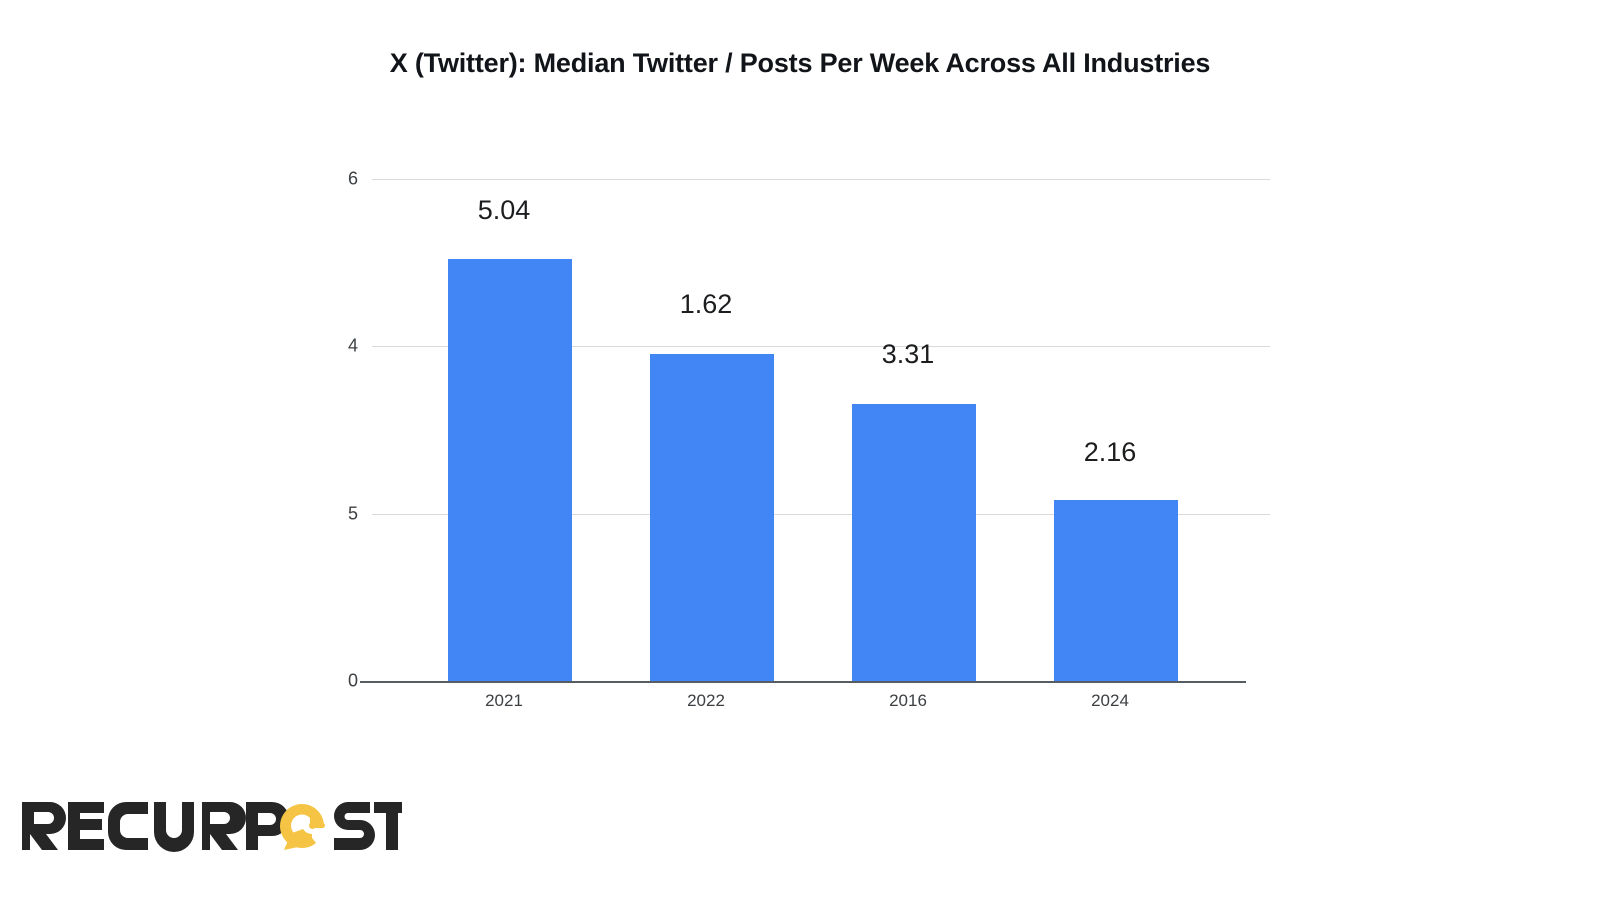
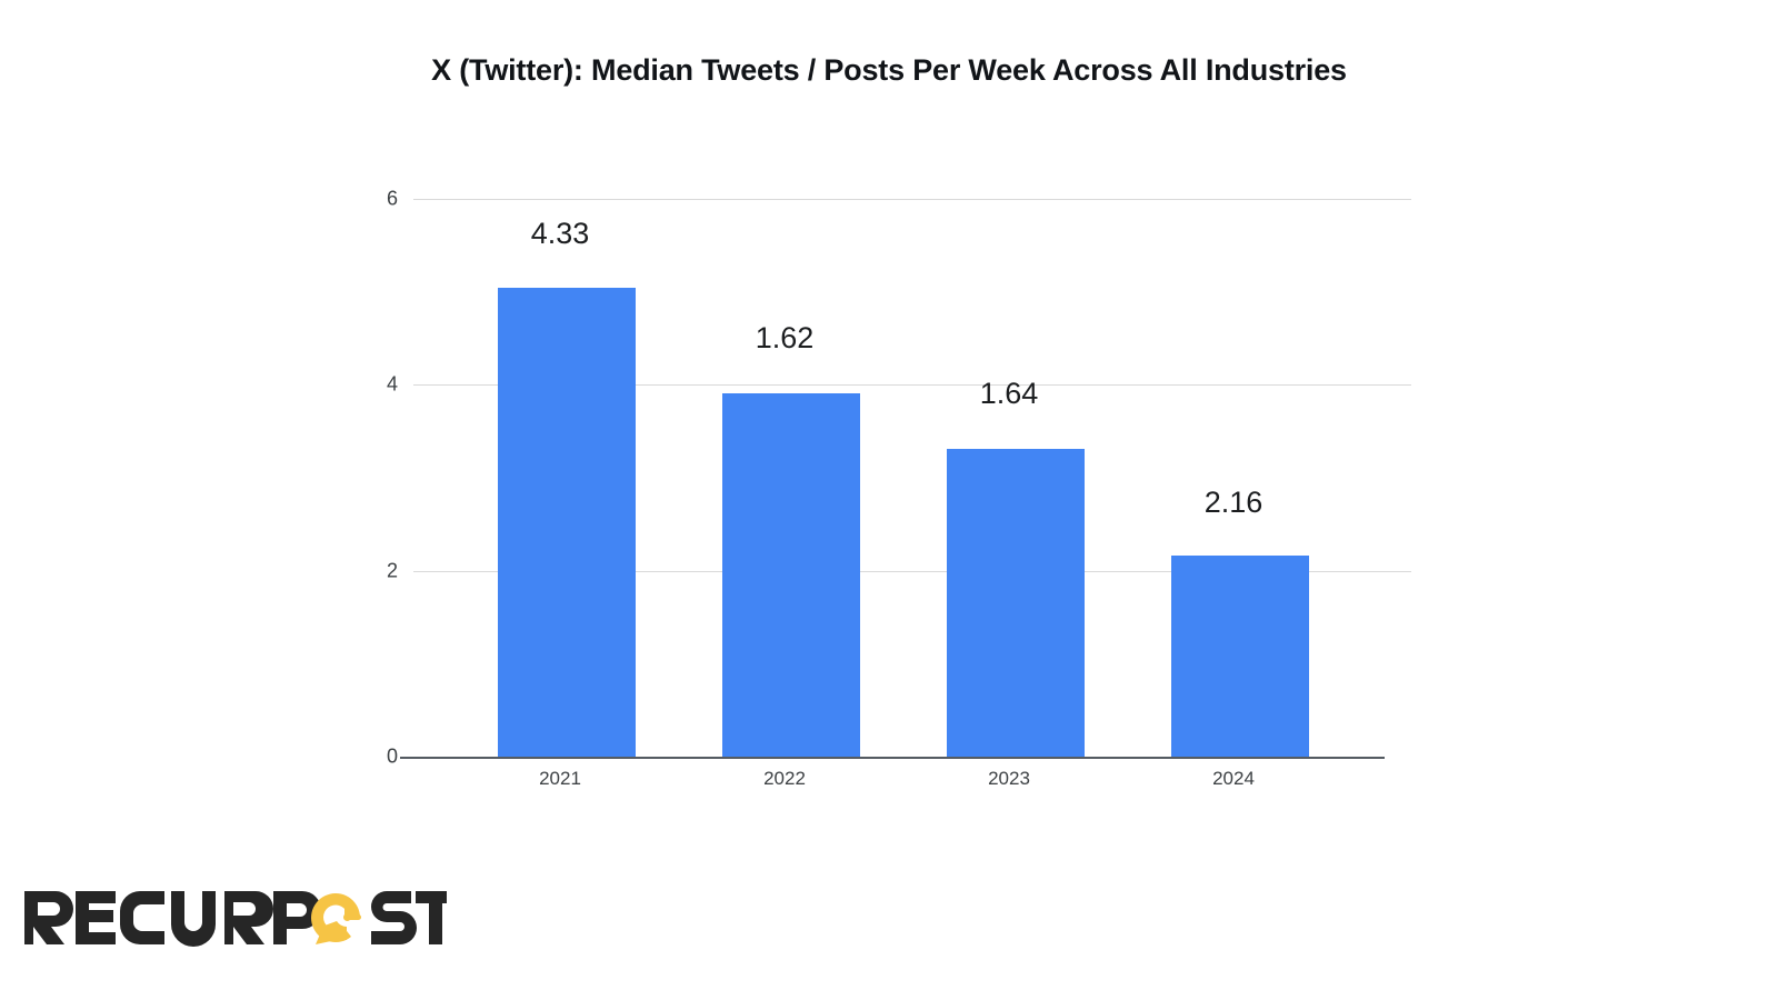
- X (Twitter): Median Twitter / Posts Per Week Across All Industries
+ X (Twitter): Median Tweets / Posts Per Week Across All Industries
  6
  4
- 5
+ 2
  0
- 5.04
+ 4.33
  1.62
- 3.31
+ 1.64
  2.16
  2021
  2022
- 2016
+ 2023
  2024
